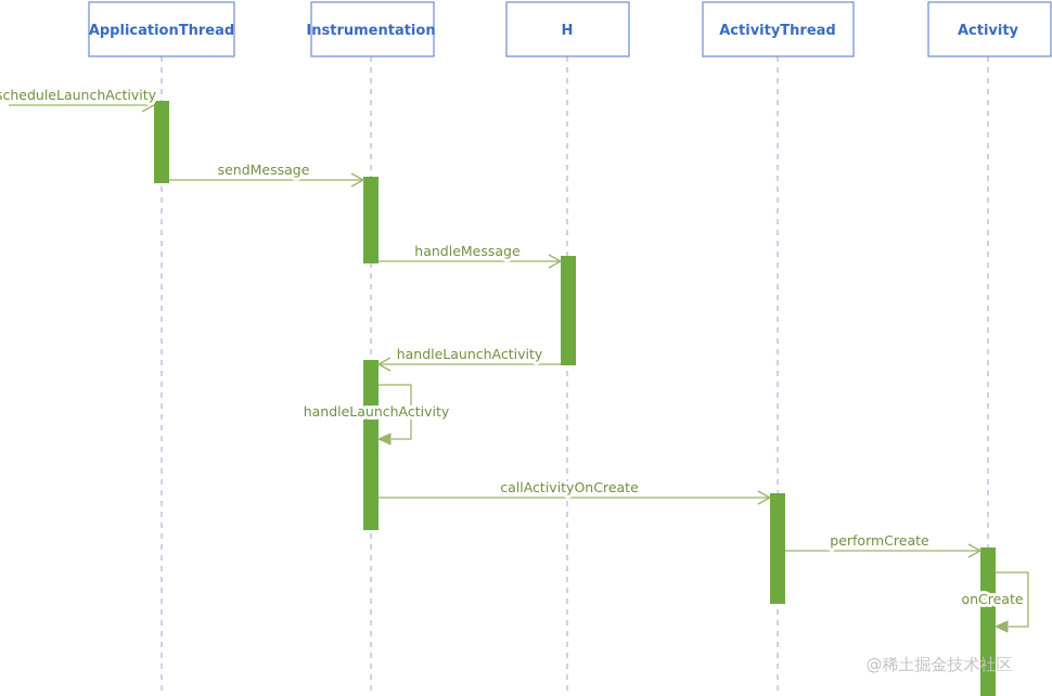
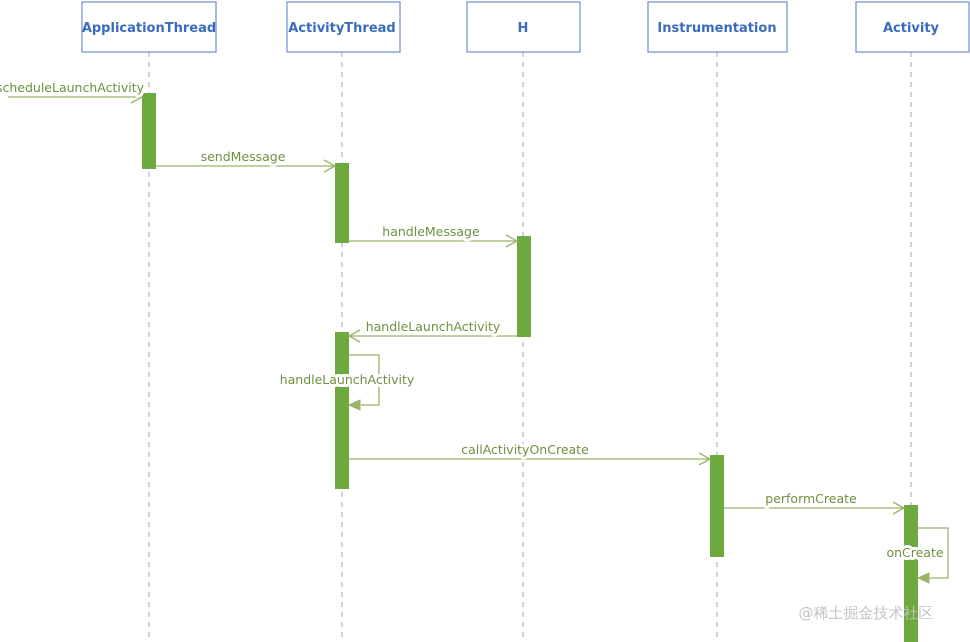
  ApplicationThread
- Instrumentation
+ ActivityThread
  H
- ActivityThread
+ Instrumentation
  Activity
  cheduleLaunchActivity
  sendMessage
  handleMessage
  handleLaunchActivity
  handleLaunchActivity
  callActivityOnCreate
  performCreate
  onCreate
  @稀土掘金技术社区
